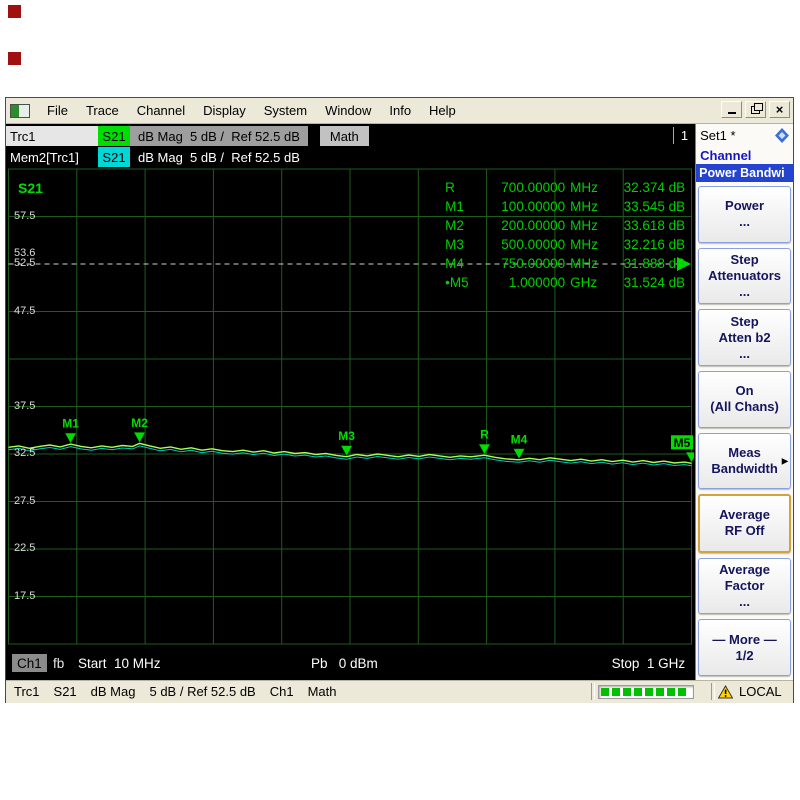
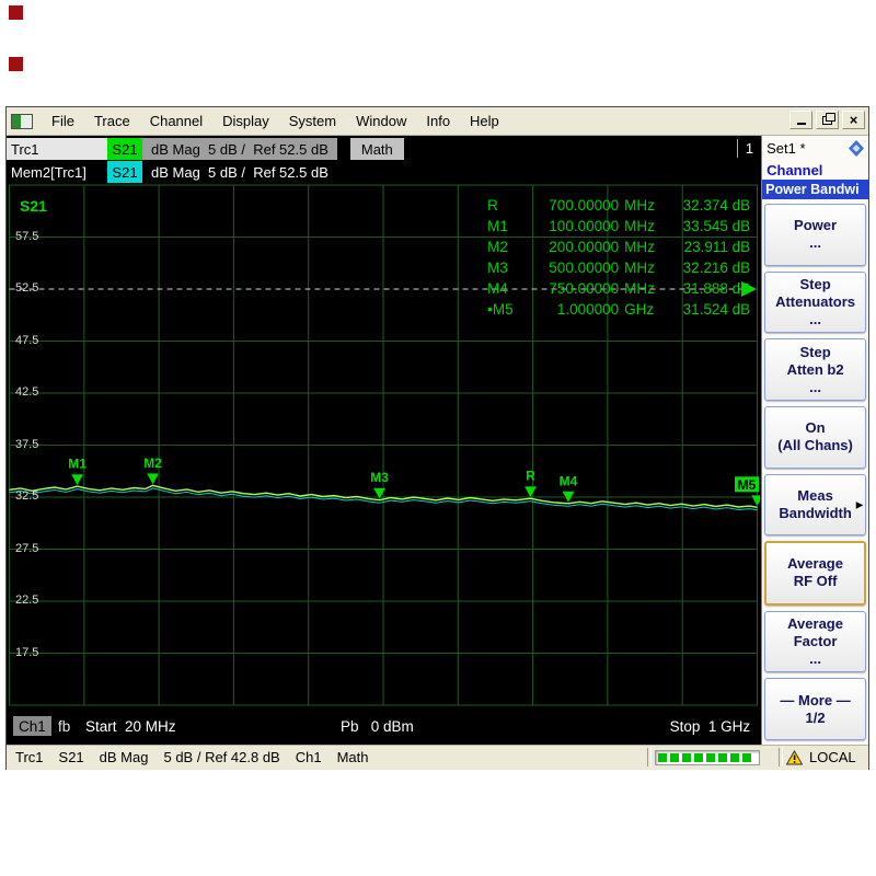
  File
  Trace
  Channel
  Display
  System
  Window
  Info
  Help
  ×
  Trc1
  S21
  dB Mag 5 dB / Ref 52.5 dB
  Math
  Mem2[Trc1]
  S21
  dB Mag 5 dB / Ref 52.5 dB
  1
  M1
  M2
  M3
  R
  M4
  M5
  S21
  57.5
  52.5
  47.5
- 53.6
+ 42.5
  37.5
  32.5
  27.5
  22.5
  17.5
  R
  700.00000
  MHz
  32.374 dB
  M1
  100.00000
  MHz
  33.545 dB
  M2
  200.00000
  MHz
- 33.618 dB
+ 23.911 dB
  M3
  500.00000
  MHz
  32.216 dB
  M4
  750.00000
  MHz
  31.888 dB
  •M5
  1.000000
  GHz
  31.524 dB
  Ch1
  fb
- Start 10 MHz
+ Start 20 MHz
  Pb 0 dBm
  Stop 1 GHz
  Set1 *
  Channel
  Power Bandwi
  Power
  ...
  Step
  Attenuators
  ...
  Step
  Atten b2
  ...
  On
  (All Chans)
  Meas
  Bandwidth
  ▶
  Average
  RF Off
  Average
  Factor
  ...
  — More —
  1/2
  Trc1
  S21
  dB Mag
- 5 dB / Ref 52.5 dB
+ 5 dB / Ref 42.8 dB
  Ch1
  Math
  LOCAL
